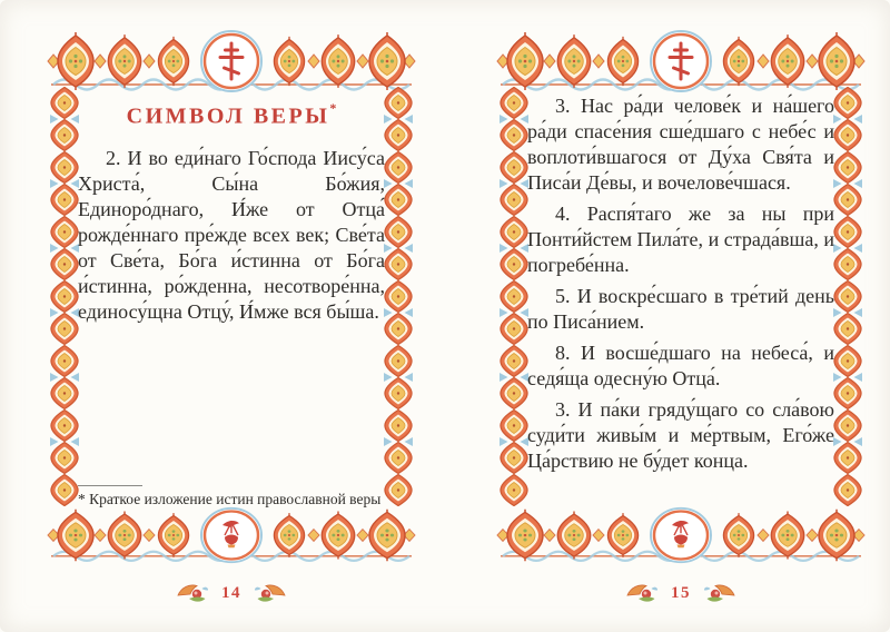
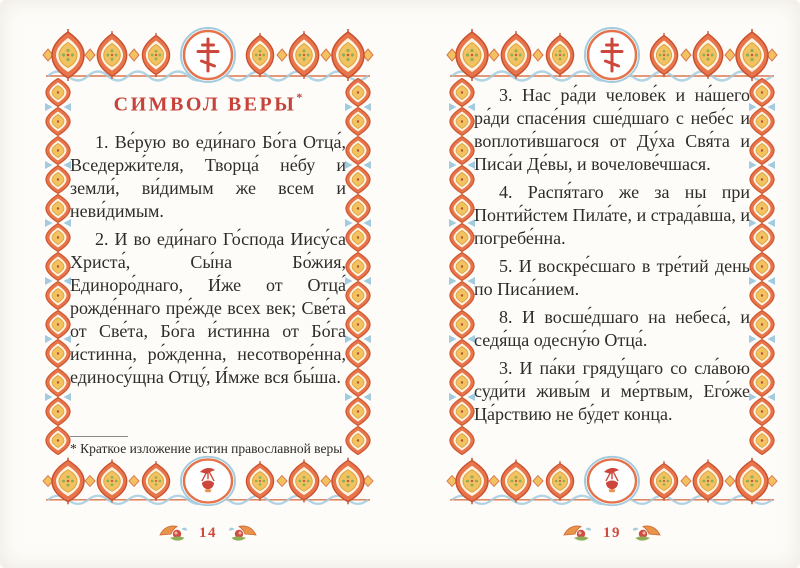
  СИМВОЛ ВЕРЫ*
+ 1. Ве́рую во еди́наго Бо́га Отца́, Вседержи́теля, Творца́ не́бу и земли́, ви́димым же всем и неви́димым.
  2. И во еди́наго Го́спода Иису́са Христа́, Сы́на Бо́жия, Единоро́днаго, И́же от Отца́ рожде́ннаго пре́жде всех век; Све́та от Све́та, Бо́га и́стинна от Бо́га и́стинна, ро́жденна, несотворе́нна, единосу́щна Отцу́, И́мже вся бы́ша.
  * Краткое изложение истин православной веры
  14
  3. Нас ра́ди челове́к и на́шего ра́ди спасе́ния сше́дшаго с небе́с и воплоти́вшагося от Ду́ха Свя́та и Писа́и Де́вы, и вочелове́чшася.
  4. Распя́таго же за ны при Понти́йстем Пила́те, и страда́вша, и погребе́нна.
  5. И воскре́сшаго в тре́тий день по Писа́нием.
  8. И восше́дшаго на небеса́, и седя́ща одесну́ю Отца́.
  3. И па́ки гряду́щаго со сла́вою суди́ти живы́м и ме́ртвым, Его́же Ца́рствию не бу́дет конца.
- 15
+ 19
